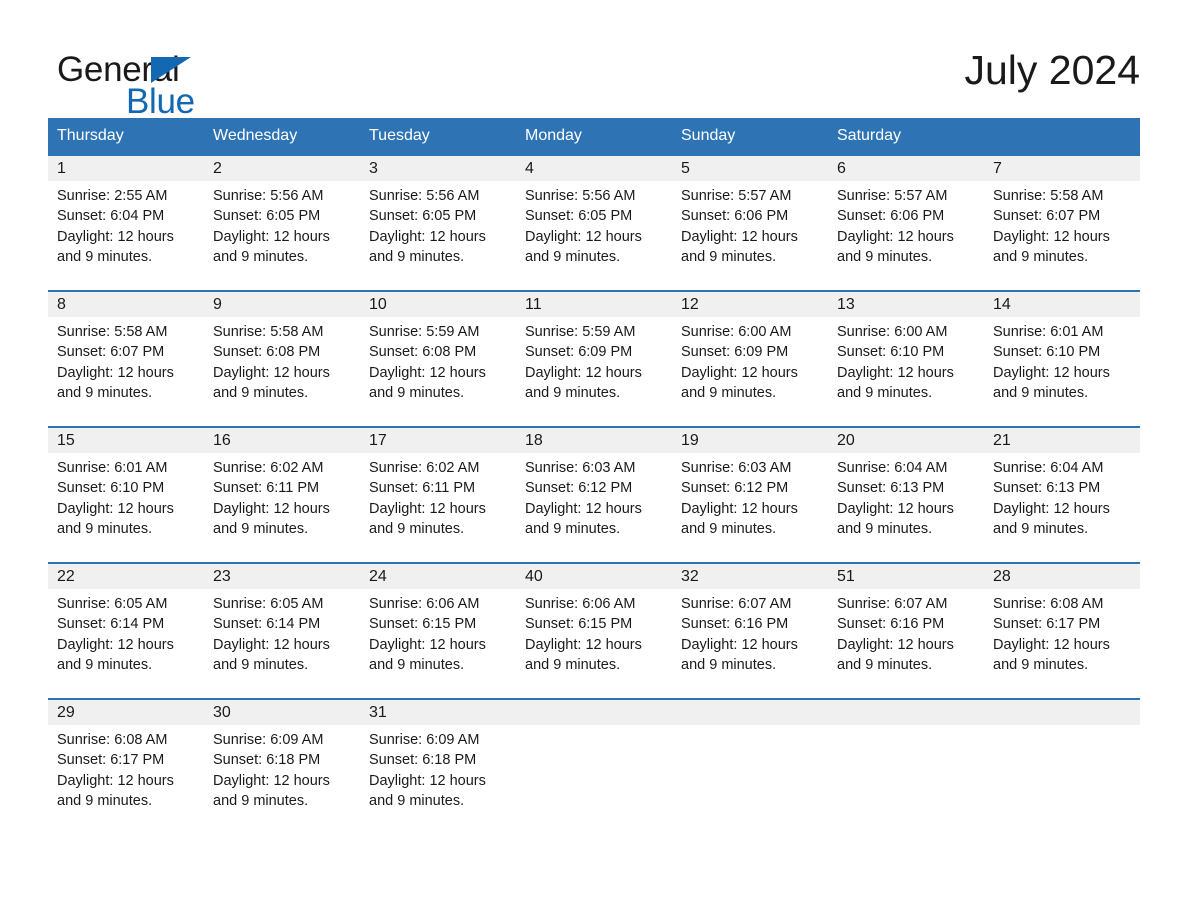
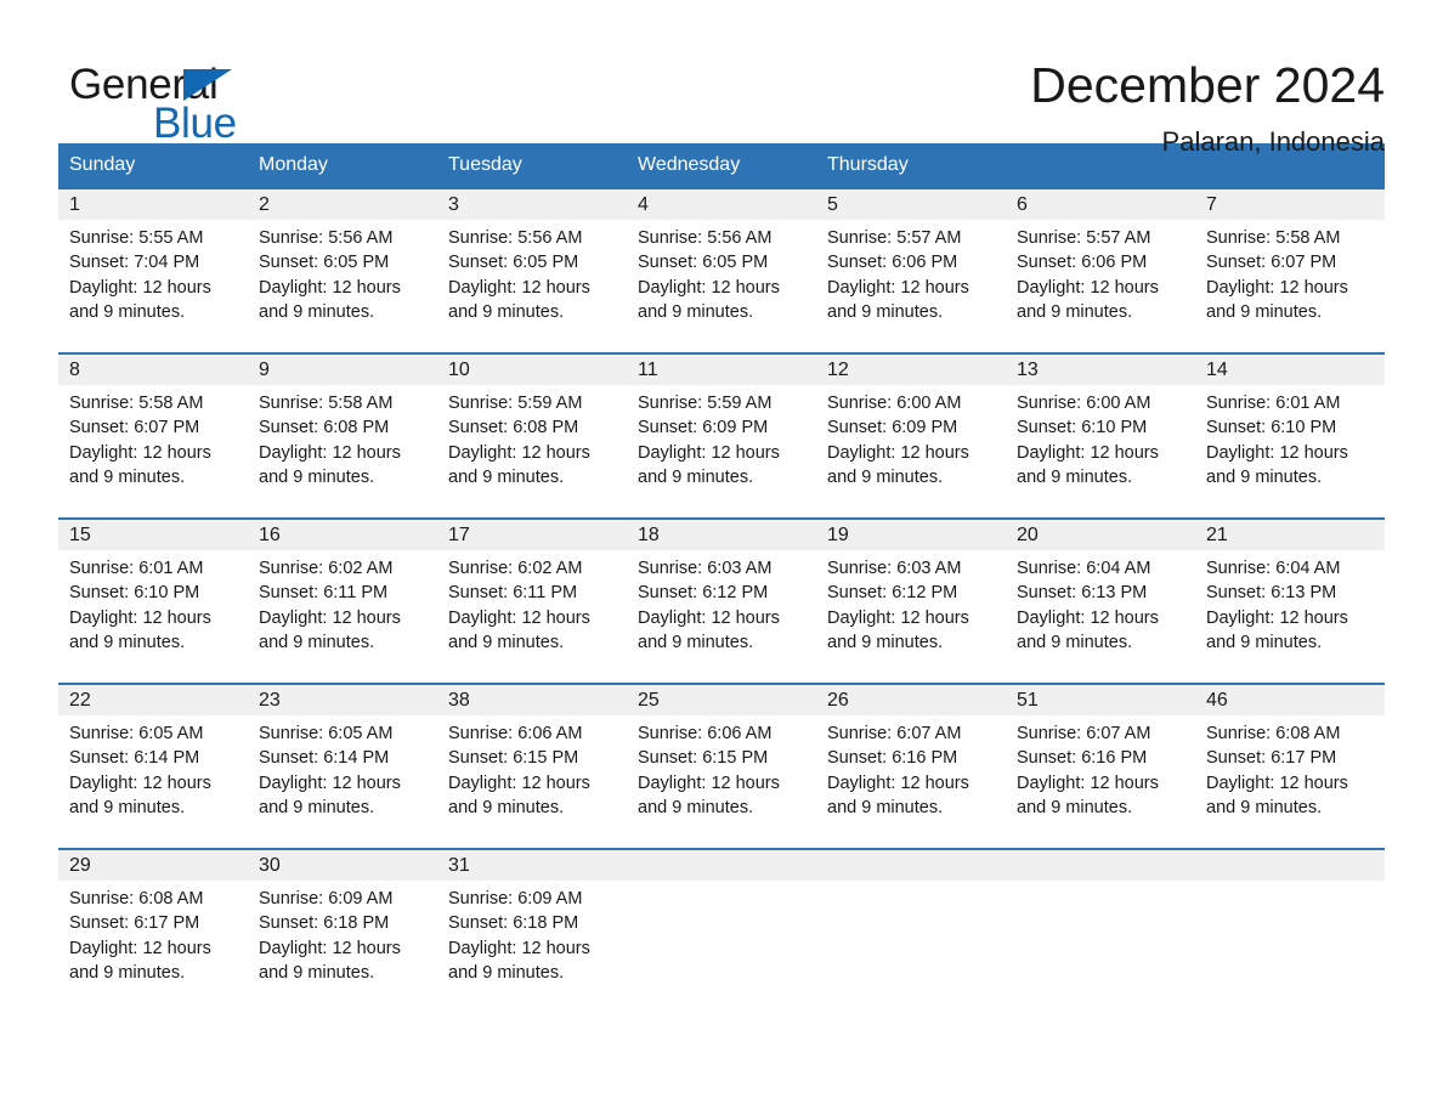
  General
  Blue
- July 2024
+ December 2024
+ Palaran, Indonesia
- Thursday
+ Sunday
- Wednesday
+ Monday
  Tuesday
- Monday
+ Wednesday
- Sunday
+ Thursday
- Saturday
  1
- Sunrise: 2:55 AM
+ Sunrise: 5:55 AM
- Sunset: 6:04 PM
+ Sunset: 7:04 PM
  Daylight: 12 hours
  and 9 minutes.
  2
  Sunrise: 5:56 AM
  Sunset: 6:05 PM
  Daylight: 12 hours
  and 9 minutes.
  3
  Sunrise: 5:56 AM
  Sunset: 6:05 PM
  Daylight: 12 hours
  and 9 minutes.
  4
  Sunrise: 5:56 AM
  Sunset: 6:05 PM
  Daylight: 12 hours
  and 9 minutes.
  5
  Sunrise: 5:57 AM
  Sunset: 6:06 PM
  Daylight: 12 hours
  and 9 minutes.
  6
  Sunrise: 5:57 AM
  Sunset: 6:06 PM
  Daylight: 12 hours
  and 9 minutes.
  7
  Sunrise: 5:58 AM
  Sunset: 6:07 PM
  Daylight: 12 hours
  and 9 minutes.
  8
  Sunrise: 5:58 AM
  Sunset: 6:07 PM
  Daylight: 12 hours
  and 9 minutes.
  9
  Sunrise: 5:58 AM
  Sunset: 6:08 PM
  Daylight: 12 hours
  and 9 minutes.
  10
  Sunrise: 5:59 AM
  Sunset: 6:08 PM
  Daylight: 12 hours
  and 9 minutes.
  11
  Sunrise: 5:59 AM
  Sunset: 6:09 PM
  Daylight: 12 hours
  and 9 minutes.
  12
  Sunrise: 6:00 AM
  Sunset: 6:09 PM
  Daylight: 12 hours
  and 9 minutes.
  13
  Sunrise: 6:00 AM
  Sunset: 6:10 PM
  Daylight: 12 hours
  and 9 minutes.
  14
  Sunrise: 6:01 AM
  Sunset: 6:10 PM
  Daylight: 12 hours
  and 9 minutes.
  15
  Sunrise: 6:01 AM
  Sunset: 6:10 PM
  Daylight: 12 hours
  and 9 minutes.
  16
  Sunrise: 6:02 AM
  Sunset: 6:11 PM
  Daylight: 12 hours
  and 9 minutes.
  17
  Sunrise: 6:02 AM
  Sunset: 6:11 PM
  Daylight: 12 hours
  and 9 minutes.
  18
  Sunrise: 6:03 AM
  Sunset: 6:12 PM
  Daylight: 12 hours
  and 9 minutes.
  19
  Sunrise: 6:03 AM
  Sunset: 6:12 PM
  Daylight: 12 hours
  and 9 minutes.
  20
  Sunrise: 6:04 AM
  Sunset: 6:13 PM
  Daylight: 12 hours
  and 9 minutes.
  21
  Sunrise: 6:04 AM
  Sunset: 6:13 PM
  Daylight: 12 hours
  and 9 minutes.
  22
  Sunrise: 6:05 AM
  Sunset: 6:14 PM
  Daylight: 12 hours
  and 9 minutes.
  23
  Sunrise: 6:05 AM
  Sunset: 6:14 PM
  Daylight: 12 hours
  and 9 minutes.
- 24
+ 38
  Sunrise: 6:06 AM
  Sunset: 6:15 PM
  Daylight: 12 hours
  and 9 minutes.
- 40
+ 25
  Sunrise: 6:06 AM
  Sunset: 6:15 PM
  Daylight: 12 hours
  and 9 minutes.
- 32
+ 26
  Sunrise: 6:07 AM
  Sunset: 6:16 PM
  Daylight: 12 hours
  and 9 minutes.
  51
  Sunrise: 6:07 AM
  Sunset: 6:16 PM
  Daylight: 12 hours
  and 9 minutes.
- 28
+ 46
  Sunrise: 6:08 AM
  Sunset: 6:17 PM
  Daylight: 12 hours
  and 9 minutes.
  29
  Sunrise: 6:08 AM
  Sunset: 6:17 PM
  Daylight: 12 hours
  and 9 minutes.
  30
  Sunrise: 6:09 AM
  Sunset: 6:18 PM
  Daylight: 12 hours
  and 9 minutes.
  31
  Sunrise: 6:09 AM
  Sunset: 6:18 PM
  Daylight: 12 hours
  and 9 minutes.
